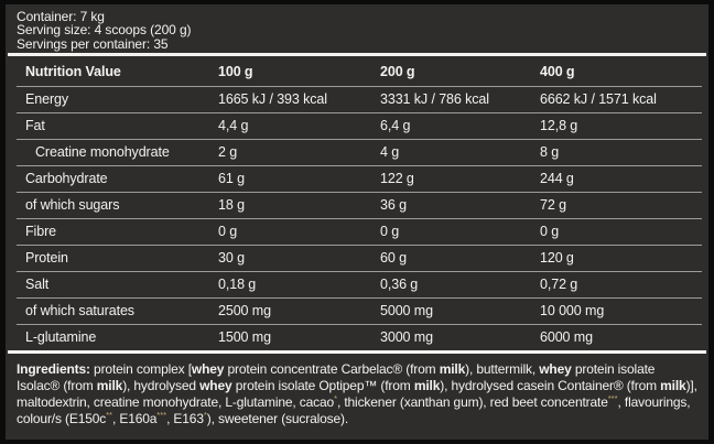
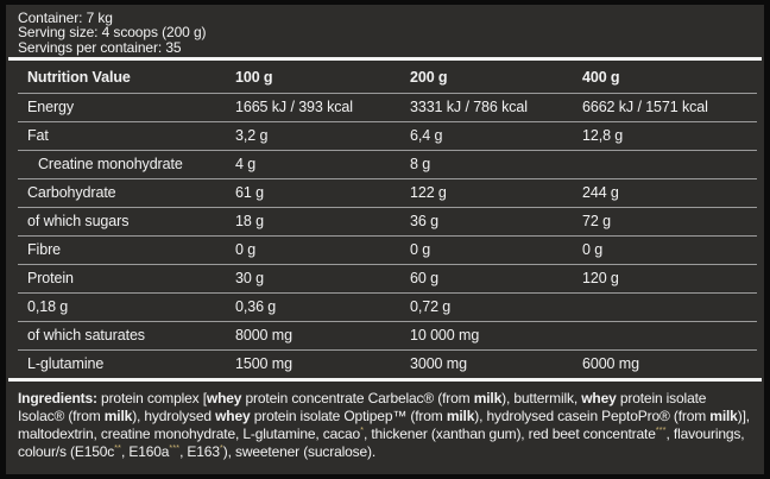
  Container: 7 kg
  Serving size: 4 scoops (200 g)
  Servings per container: 35
  Nutrition Value
  100 g
  200 g
  400 g
  Energy
  1665 kJ / 393 kcal
  3331 kJ / 786 kcal
  6662 kJ / 1571 kcal
  Fat
- 4,4 g
+ 3,2 g
  6,4 g
  12,8 g
  Creatine monohydrate
- 2 g
  4 g
  8 g
  Carbohydrate
  61 g
  122 g
  244 g
  of which sugars
  18 g
  36 g
  72 g
  Fibre
  0 g
  0 g
  0 g
  Protein
  30 g
  60 g
  120 g
- Salt
  0,18 g
  0,36 g
  0,72 g
  of which saturates
- 2500 mg
- 5000 mg
+ 8000 mg
  10 000 mg
  L-glutamine
  1500 mg
  3000 mg
  6000 mg
- Ingredients: protein complex [whey protein concentrate Carbelac® (from milk), buttermilk, whey protein isolate Isolac® (from milk), hydrolysed whey protein isolate Optipep™ (from milk), hydrolysed casein Container® (from milk)], maltodextrin, creatine monohydrate, L-glutamine, cacao*, thickener (xanthan gum), red beet concentrate***, flavourings, colour/s (E150c**, E160a***, E163*), sweetener (sucralose).
+ Ingredients: protein complex [whey protein concentrate Carbelac® (from milk), buttermilk, whey protein isolate Isolac® (from milk), hydrolysed whey protein isolate Optipep™ (from milk), hydrolysed casein PeptoPro® (from milk)], maltodextrin, creatine monohydrate, L-glutamine, cacao*, thickener (xanthan gum), red beet concentrate***, flavourings, colour/s (E150c**, E160a***, E163*), sweetener (sucralose).
